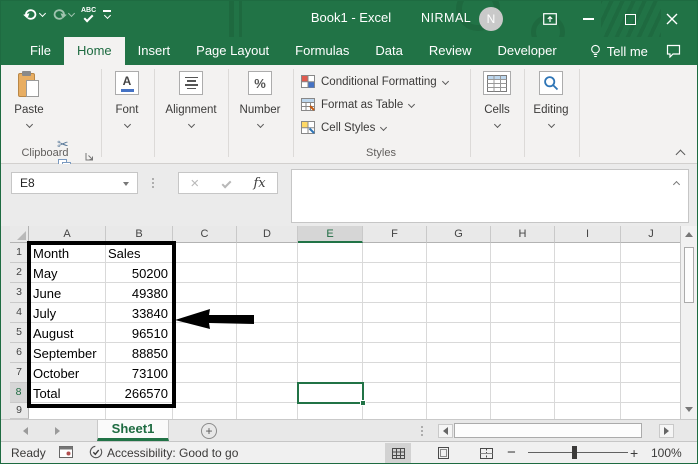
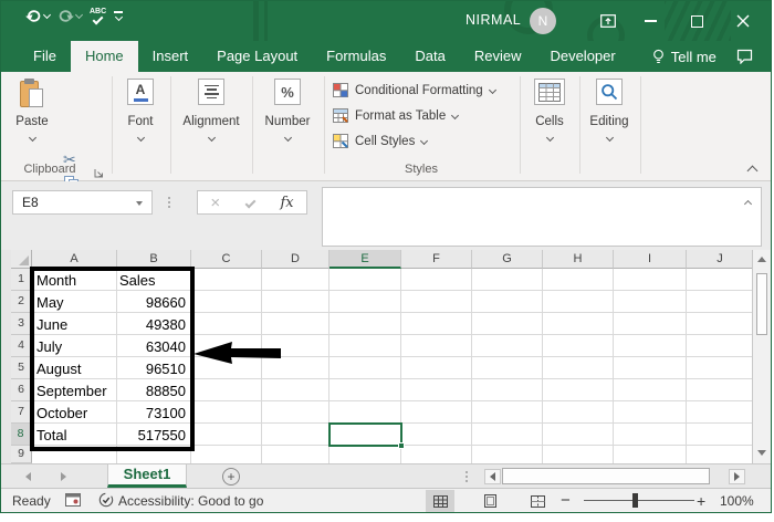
- Book1 - Excel
  NIRMAL
  N
  File
  Home
  Insert
  Page Layout
  Formulas
  Data
  Review
  Developer
  Tell me
  Paste
  ✂
  Clipboard
  A
  Font
  Alignment
  %
  Number
  Conditional Formatting
  Format as Table
  Cell Styles
  Styles
  Cells
  Editing
  E8
  ×
  fx
  A
  B
  C
  D
  E
  F
  G
  H
  I
  J
  1
  2
  3
  4
  5
  6
  7
  8
  9
  Month
  May
  June
  July
  August
  September
  October
  Total
  Sales
- 50200
+ 98660
  49380
- 33840
+ 63040
  96510
  88850
  73100
- 266570
+ 517550
  Sheet1
  +
  Ready
  Accessibility: Good to go
  −
  +
  100%
